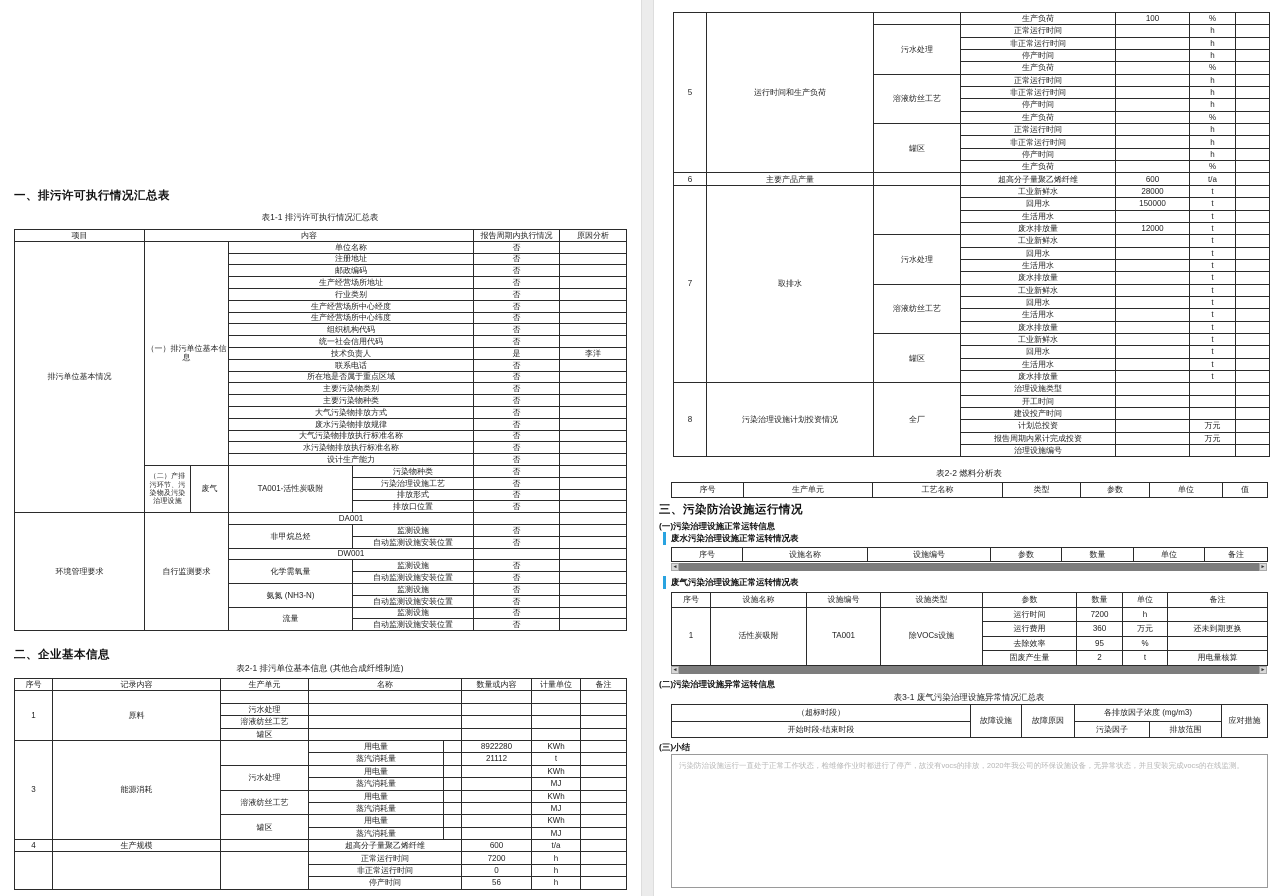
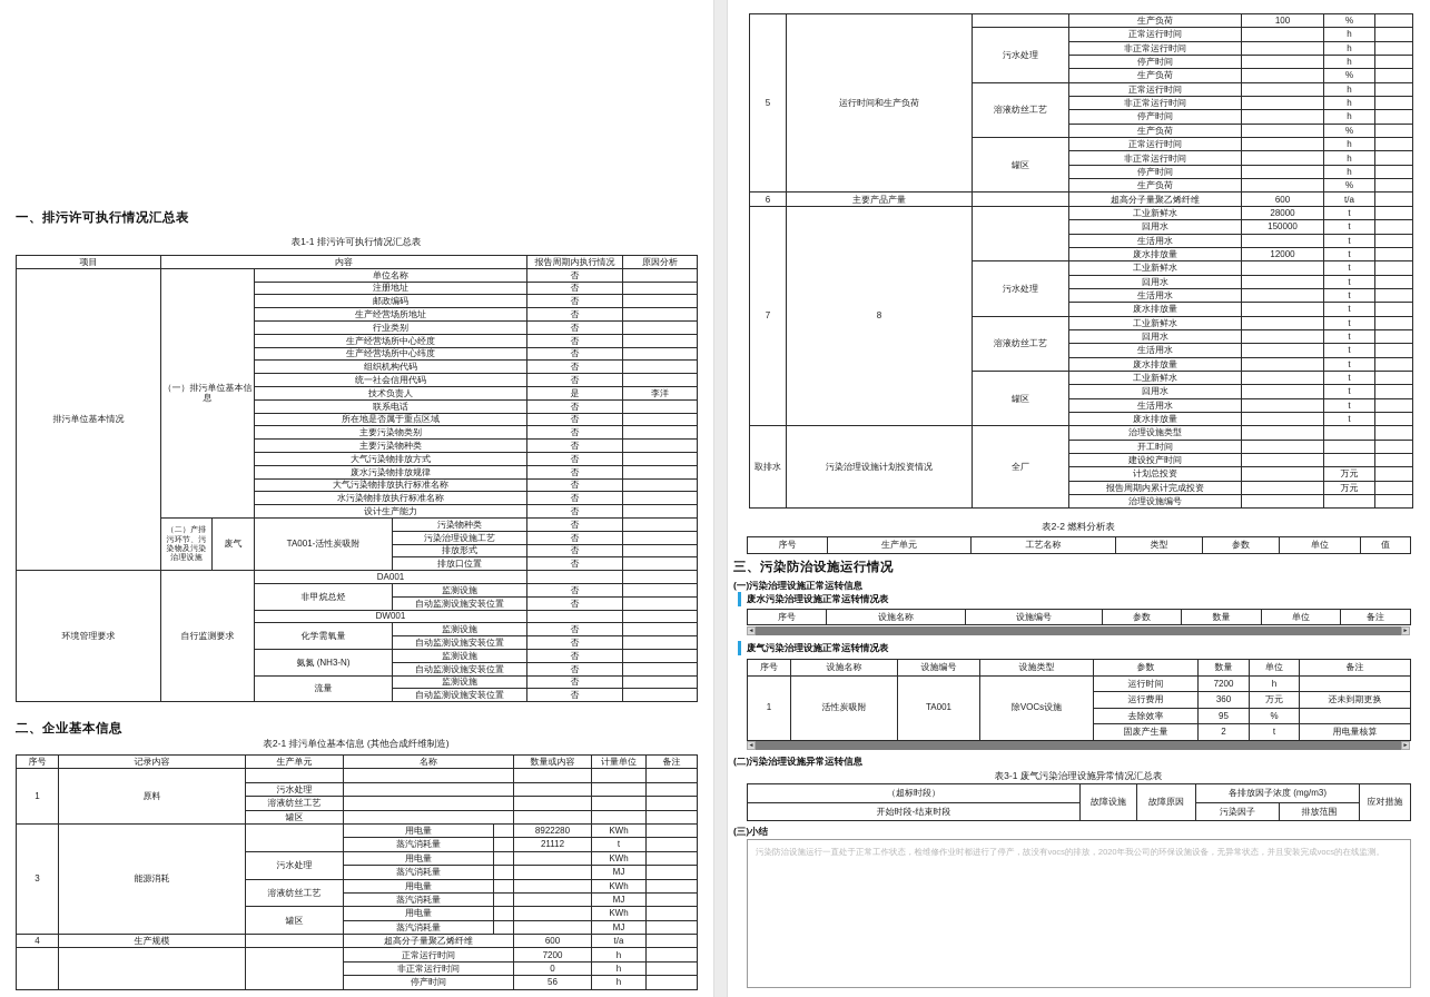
  一、排污许可执行情况汇总表
  表1-1 排污许可执行情况汇总表
  项目	内容	报告周期内执行情况	原因分析
  排污单位基本情况	（一）排污单位基本信息	单位名称	否
  注册地址	否
  邮政编码	否
  生产经营场所地址	否
  行业类别	否
  生产经营场所中心经度	否
  生产经营场所中心纬度	否
  组织机构代码	否
  统一社会信用代码	否
  技术负责人	是	李洋
  联系电话	否
  所在地是否属于重点区域	否
  主要污染物类别	否
  主要污染物种类	否
  大气污染物排放方式	否
  废水污染物排放规律	否
  大气污染物排放执行标准名称	否
  水污染物排放执行标准名称	否
  设计生产能力	否
  （二）产排污环节、污染物及污染治理设施	废气	TA001-活性炭吸附	污染物种类	否
  污染治理设施工艺	否
  排放形式	否
  排放口位置	否
  环境管理要求	自行监测要求	DA001
  非甲烷总烃	监测设施	否
  自动监测设施安装位置	否
  DW001
  化学需氧量	监测设施	否
  自动监测设施安装位置	否
  氨氮 (NH3-N)	监测设施	否
  自动监测设施安装位置	否
  流量	监测设施	否
  自动监测设施安装位置	否
  二、企业基本信息
  表2-1 排污单位基本信息 (其他合成纤维制造)
  序号	记录内容	生产单元	名称	数量或内容	计量单位	备注
  1	原料
  污水处理
  溶液纺丝工艺
  罐区
  3	能源消耗		用电量		8922280	KWh
  蒸汽消耗量		21112	t
  污水处理	用电量			KWh
  蒸汽消耗量			MJ
  溶液纺丝工艺	用电量			KWh
  蒸汽消耗量			MJ
  罐区	用电量			KWh
  蒸汽消耗量			MJ
  4	生产规模		超高分子量聚乙烯纤维	600	t/a
  			正常运行时间	7200	h
  非正常运行时间	0	h
  停产时间	56	h
  5	运行时间和生产负荷		生产负荷	100	%
  污水处理	正常运行时间		h
  非正常运行时间		h
  停产时间		h
  生产负荷		%
  溶液纺丝工艺	正常运行时间		h
  非正常运行时间		h
  停产时间		h
  生产负荷		%
  罐区	正常运行时间		h
  非正常运行时间		h
  停产时间		h
  生产负荷		%
  6	主要产品产量		超高分子量聚乙烯纤维	600	t/a
- 7	取排水		工业新鲜水	28000	t
+ 7	8		工业新鲜水	28000	t
  回用水	150000	t
  生活用水		t
  废水排放量	12000	t
  污水处理	工业新鲜水		t
  回用水		t
  生活用水		t
  废水排放量		t
  溶液纺丝工艺	工业新鲜水		t
  回用水		t
  生活用水		t
  废水排放量		t
  罐区	工业新鲜水		t
  回用水		t
  生活用水		t
  废水排放量		t
- 8	污染治理设施计划投资情况	全厂	治理设施类型
+ 取排水	污染治理设施计划投资情况	全厂	治理设施类型
  开工时间
  建设投产时间
  计划总投资		万元
  报告周期内累计完成投资		万元
  治理设施编号
  表2-2 燃料分析表
  序号	生产单元	工艺名称	类型	参数	单位	值
  三、污染防治设施运行情况
  (一)污染治理设施正常运转信息
  废水污染治理设施正常运转情况表
  序号	设施名称	设施编号	参数	数量	单位	备注
  废气污染治理设施正常运转情况表
  序号	设施名称	设施编号	设施类型	参数	数量	单位	备注
  1	活性炭吸附	TA001	除VOCs设施	运行时间	7200	h
  运行费用	360	万元	还未到期更换
  去除效率	95	%
  固废产生量	2	t	用电量核算
  (二)污染治理设施异常运转信息
  表3-1 废气污染治理设施异常情况汇总表
  （超标时段）	故障设施	故障原因	各排放因子浓度 (mg/m3)	应对措施
  开始时段-结束时段	污染因子	排放范围
  (三)小结
  污染防治设施运行一直处于正常工作状态，检维修作业时都进行了停产，故没有vocs的排放，2020年我公司的环保设施设备，无异常状态，并且安装完成vocs的在线监测。
